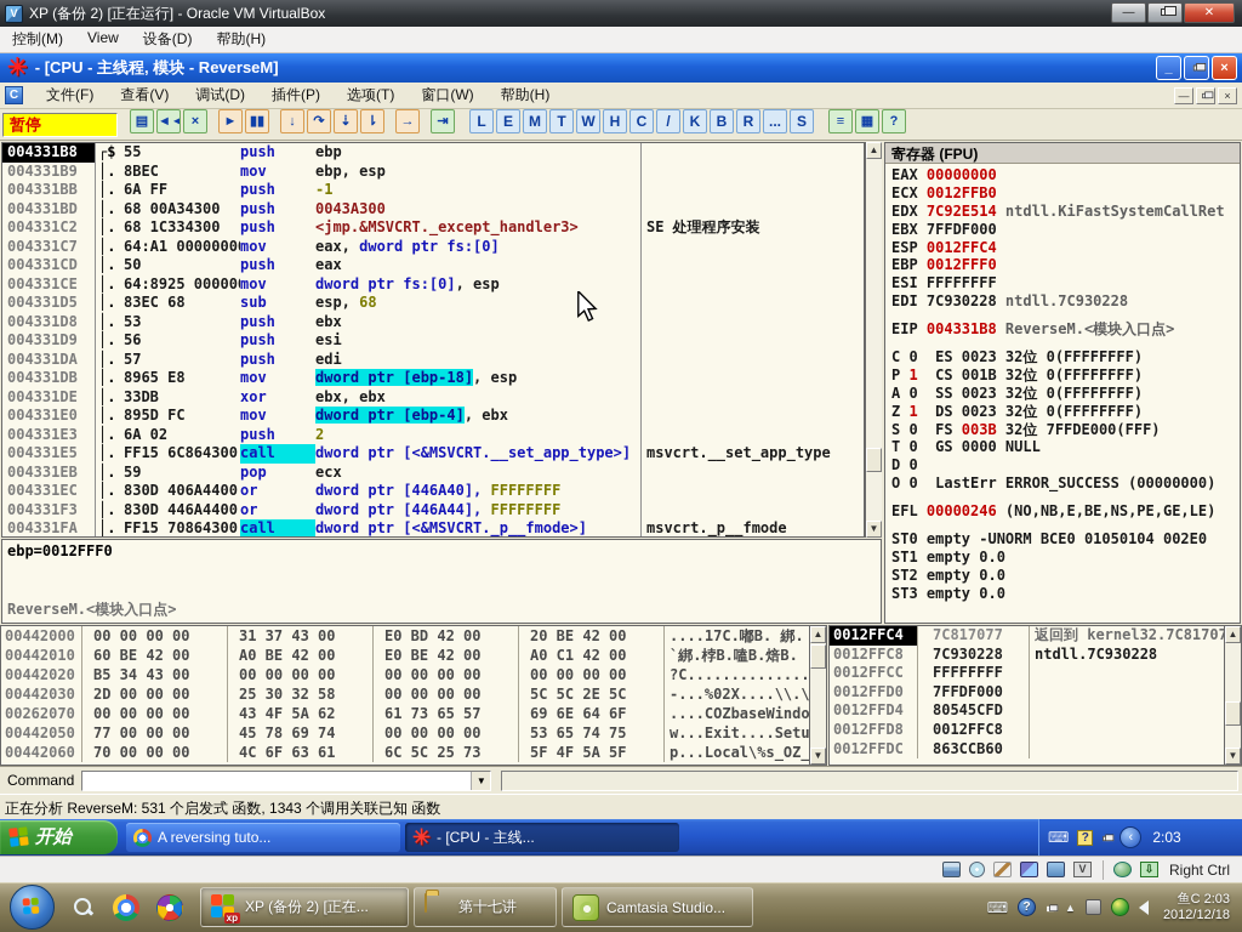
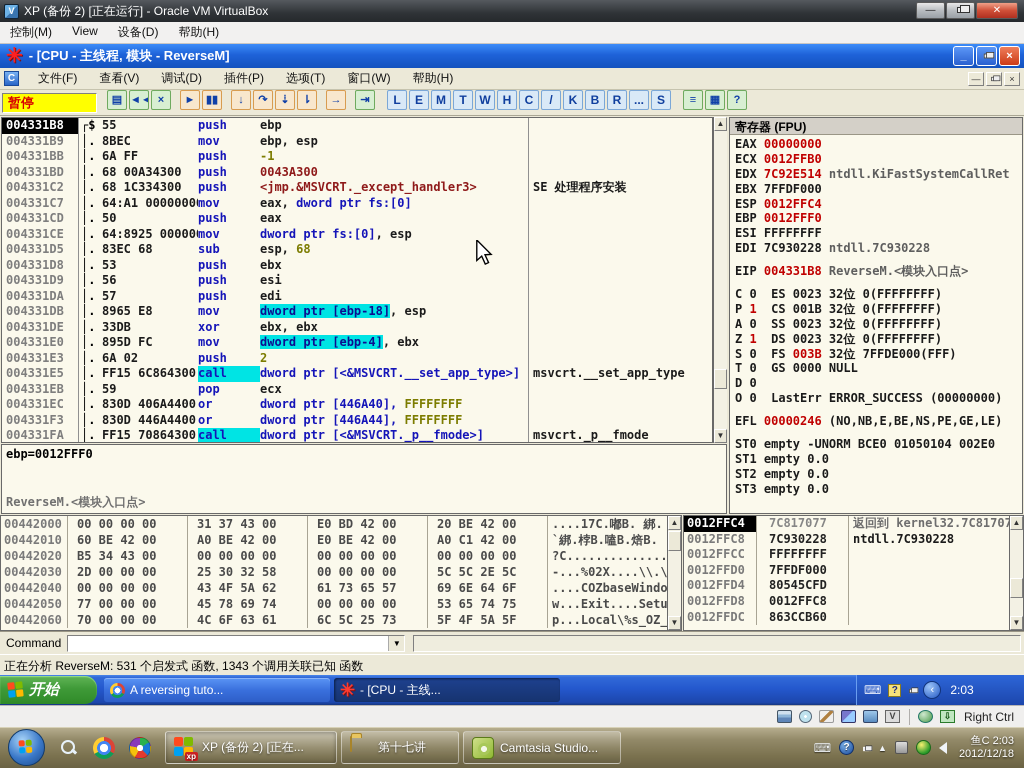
  V
  XP (备份 2) [正在运行] - Oracle VM VirtualBox
  —
  ✕
  控制(M)
  View
  设备(D)
  帮助(H)
  ✳
  - [CPU - 主线程, 模块 - ReverseM]
  _
  ×
  C
  文件(F)
  查看(V)
  调试(D)
  插件(P)
  选项(T)
  窗口(W)
  帮助(H)
  —
  ×
  暂停
  ▤ ◄◄ × ► ▮▮ ↓ ↷ ⇣ ⇂ → ⇥
  L E M T W H C / K B R ... S
  ≡ ▦ ?
  004331B8
  ┌$
  55
  push
  ebp
  004331B9
  │.
  8BEC
  mov
  ebp, esp
  004331BB
  │.
  6A FF
  push
  -1
  004331BD
  │.
  68 00A34300
  push
  0043A300
  004331C2
  │.
  68 1C334300
  push
  <jmp.&MSVCRT._except_handler3>
  SE 处理程序安装
  004331C7
  │.
  64:A1 0000000
  mov
  eax, dword ptr fs:[0]
  004331CD
  │.
  50
  push
  eax
  004331CE
  │.
  64:8925 00000
  mov
  dword ptr fs:[0], esp
  004331D5
  │.
  83EC 68
  sub
  esp, 68
  004331D8
  │.
  53
  push
  ebx
  004331D9
  │.
  56
  push
  esi
  004331DA
  │.
  57
  push
  edi
  004331DB
  │.
  8965 E8
  mov
  dword ptr [ebp-18], esp
  004331DE
  │.
  33DB
  xor
  ebx, ebx
  004331E0
  │.
  895D FC
  mov
  dword ptr [ebp-4], ebx
  004331E3
  │.
  6A 02
  push
  2
  004331E5
  │.
  FF15 6C864300
  call
  dword ptr [<&MSVCRT.__set_app_type>]
  msvcrt.__set_app_type
  004331EB
  │.
  59
  pop
  ecx
  004331EC
  │.
  830D 406A4400
  or
  dword ptr [446A40], FFFFFFFF
  004331F3
  │.
  830D 446A4400
  or
  dword ptr [446A44], FFFFFFFF
  004331FA
  │.
  FF15 70864300
  call
  dword ptr [<&MSVCRT._p__fmode>]
  msvcrt._p__fmode
  ▲
  ▼
  ebp=0012FFF0
  ReverseM.<模块入口点>
  寄存器 (FPU)
  EAX 00000000
  ECX 0012FFB0
  EDX 7C92E514 ntdll.KiFastSystemCallRet
  EBX 7FFDF000
  ESP 0012FFC4
  EBP 0012FFF0
  ESI FFFFFFFF
  EDI 7C930228 ntdll.7C930228
  EIP 004331B8 ReverseM.<模块入口点>
  C 0 ES 0023 32位 0(FFFFFFFF)
  P 1 CS 001B 32位 0(FFFFFFFF)
  A 0 SS 0023 32位 0(FFFFFFFF)
  Z 1 DS 0023 32位 0(FFFFFFFF)
  S 0 FS 003B 32位 7FFDE000(FFF)
  T 0 GS 0000 NULL
  D 0
  O 0 LastErr ERROR_SUCCESS (00000000)
  EFL 00000246 (NO,NB,E,BE,NS,PE,GE,LE)
  ST0 empty -UNORM BCE0 01050104 002E0
  ST1 empty 0.0
  ST2 empty 0.0
  ST3 empty 0.0
  00442000
  00 00 00 00
  31 37 43 00
  E0 BD 42 00
  20 BE 42 00
  ....17C.嘟B. 綁.
  00442010
  60 BE 42 00
  A0 BE 42 00
  E0 BE 42 00
  A0 C1 42 00
  `綁.桲B.嗑B.焙B.
  00442020
  B5 34 43 00
  00 00 00 00
  00 00 00 00
  00 00 00 00
  ?C..............
  00442030
  2D 00 00 00
  25 30 32 58
  00 00 00 00
  5C 5C 2E 5C
  -...%02X....\\.\
- 00262070
+ 00442040
  00 00 00 00
  43 4F 5A 62
  61 73 65 57
  69 6E 64 6F
  ....COZbaseWindo
  00442050
  77 00 00 00
  45 78 69 74
  00 00 00 00
  53 65 74 75
  w...Exit....Setu
  00442060
  70 00 00 00
  4C 6F 63 61
  6C 5C 25 73
  5F 4F 5A 5F
  p...Local\%s_OZ_
  ▲
  ▼
  0012FFC4
  7C817077
  返回到 kernel32.7C8170
  0012FFC8
  7C930228
  ntdll.7C930228
  0012FFCC
  FFFFFFFF
  0012FFD0
  7FFDF000
  0012FFD4
  80545CFD
  0012FFD8
  0012FFC8
  0012FFDC
  863CCB60
  ▲
  ▼
  Command
  ▼
  正在分析 ReverseM: 531 个启发式 函数, 1343 个调用关联已知 函数
  开始
  A reversing tuto...
  ✳
  - [CPU - 主线...
  ⌨
  ?
  ‹
  2:03
  V
  ⇩
  Right Ctrl
  xp
  XP (备份 2) [正在...
  第十七讲
  Camtasia Studio...
  ⌨
  ?
  ▲
  鱼C 2:03
  2012/12/18
